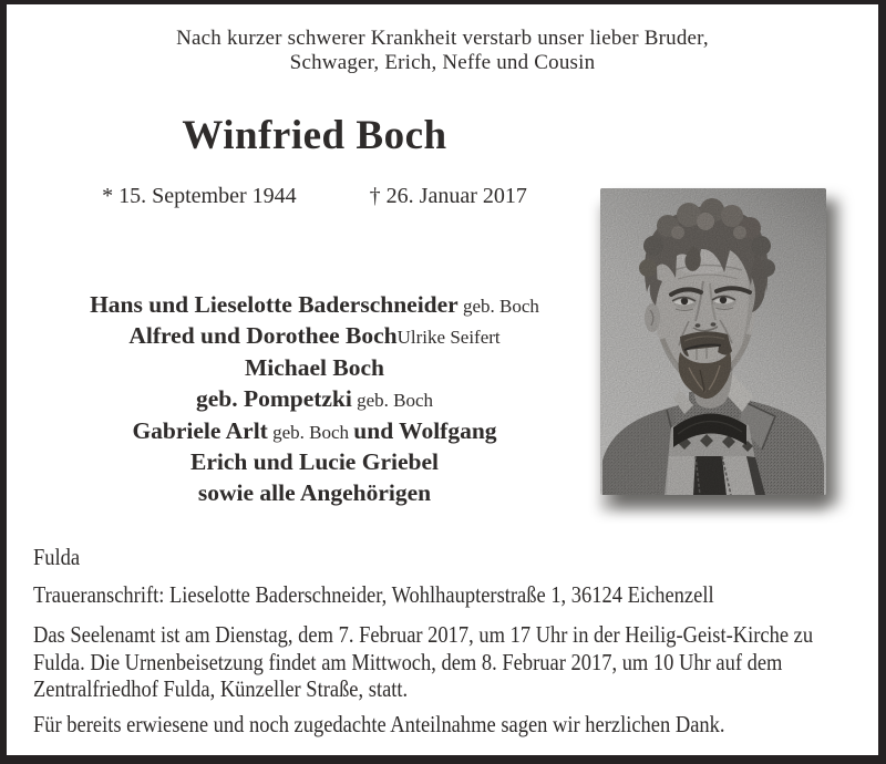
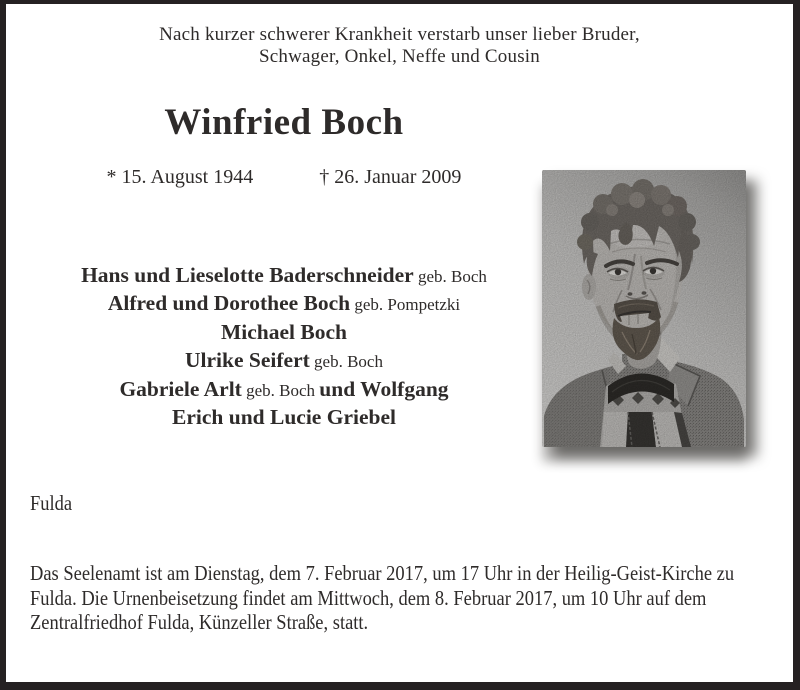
  Nach kurzer schwerer Krankheit verstarb unser lieber Bruder,
- Schwager, Erich, Neffe und Cousin
+ Schwager, Onkel, Neffe und Cousin
  Winfried Boch
- * 15. September 1944
+ * 15. August 1944
- † 26. Januar 2017
+ † 26. Januar 2009
  Hans und Lieselotte Baderschneider geb. Boch
- Alfred und Dorothee BochUlrike Seifert
+ Alfred und Dorothee Boch geb. Pompetzki
  Michael Boch
- geb. Pompetzki geb. Boch
+ Ulrike Seifert geb. Boch
  Gabriele Arlt geb. Boch und Wolfgang
  Erich und Lucie Griebel
- sowie alle Angehörigen
  Fulda
- Traueranschrift: Lieselotte Baderschneider, Wohlhaupterstraße 1, 36124 Eichenzell
  Das Seelenamt ist am Dienstag, dem 7. Februar 2017, um 17 Uhr in der Heilig-Geist-Kirche zu
  Fulda. Die Urnenbeisetzung findet am Mittwoch, dem 8. Februar 2017, um 10 Uhr auf dem
  Zentralfriedhof Fulda, Künzeller Straße, statt.
- Für bereits erwiesene und noch zugedachte Anteilnahme sagen wir herzlichen Dank.
